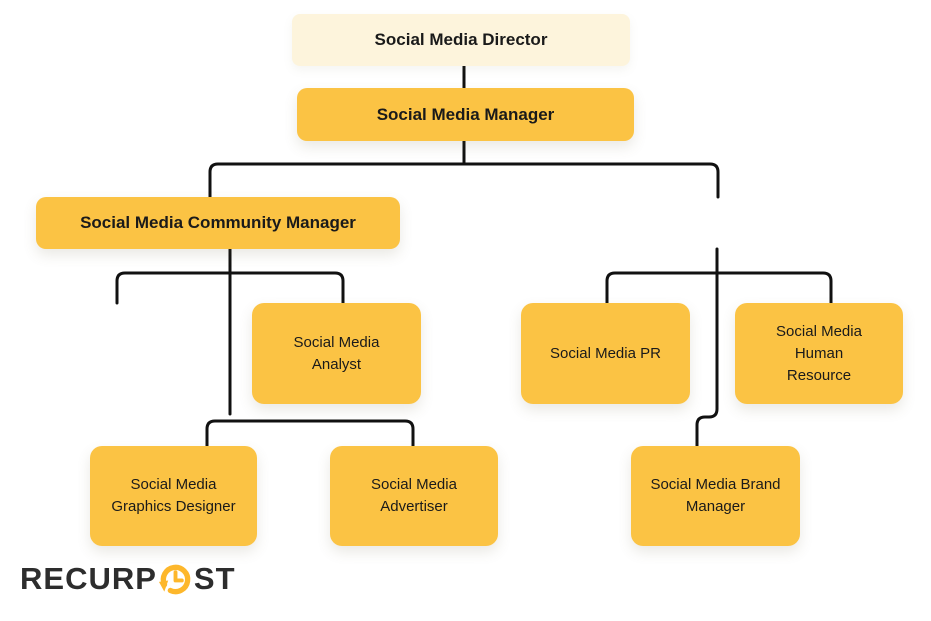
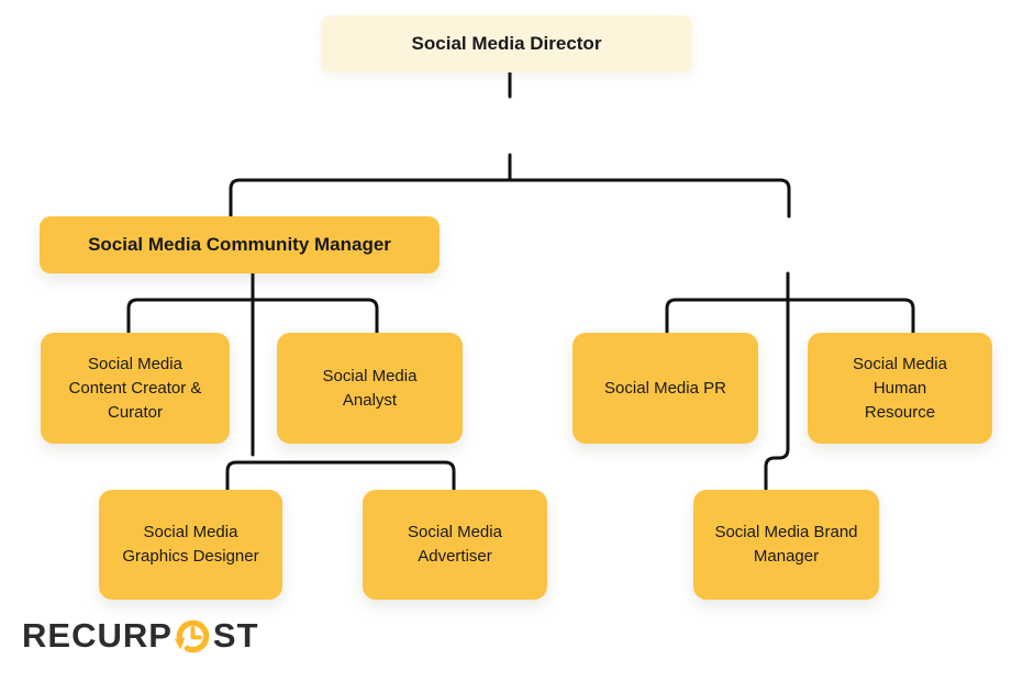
  Social Media Director
- Social Media Manager
  Social Media Community Manager
+ Social Media Content Creator & Curator
  Social Media Analyst
  Social Media PR
  Social Media Human Resource
  Social Media Graphics Designer
  Social Media Advertiser
  Social Media Brand Manager
  RECURP
  ST
